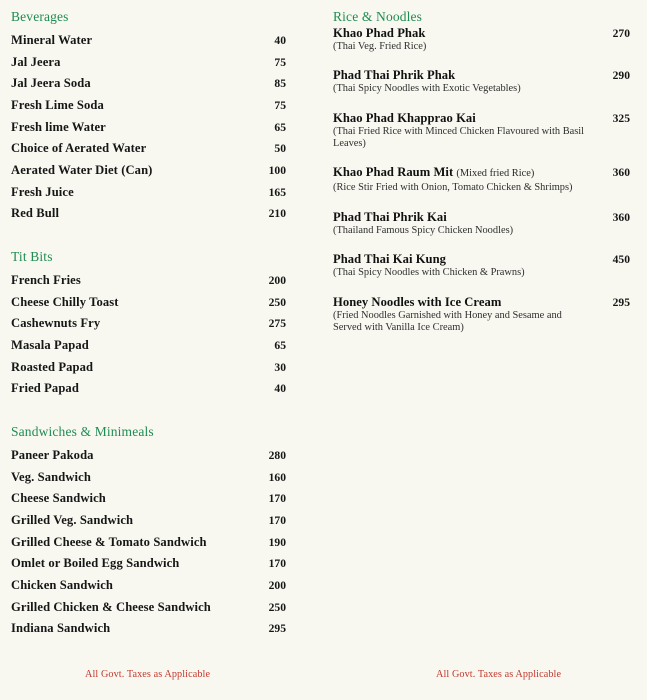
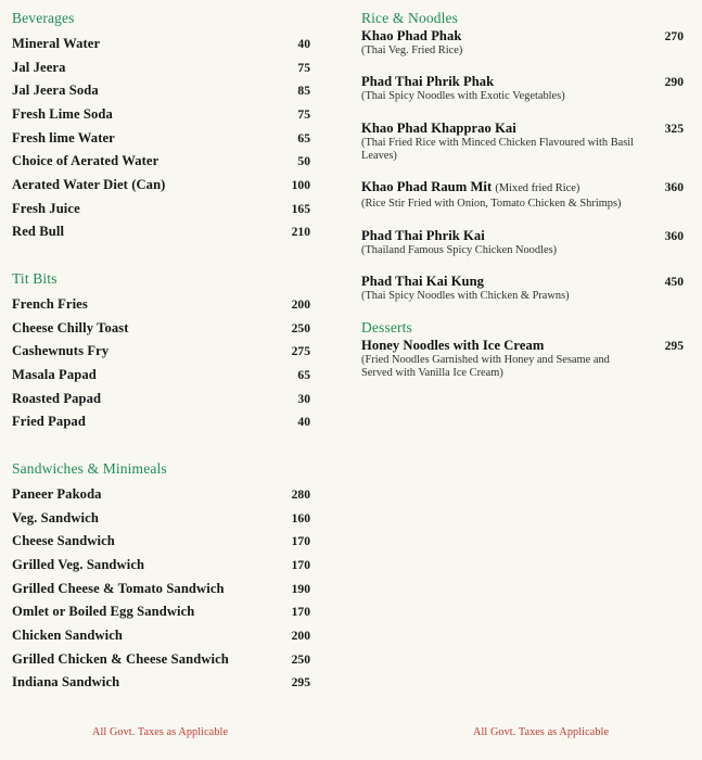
  Beverages
  Mineral Water
  40
  Jal Jeera
  75
  Jal Jeera Soda
  85
  Fresh Lime Soda
  75
  Fresh lime Water
  65
  Choice of Aerated Water
  50
  Aerated Water Diet (Can)
  100
  Fresh Juice
  165
  Red Bull
  210
  Tit Bits
  French Fries
  200
  Cheese Chilly Toast
  250
  Cashewnuts Fry
  275
  Masala Papad
  65
  Roasted Papad
  30
  Fried Papad
  40
  Sandwiches & Minimeals
  Paneer Pakoda
  280
  Veg. Sandwich
  160
  Cheese Sandwich
  170
  Grilled Veg. Sandwich
  170
  Grilled Cheese & Tomato Sandwich
  190
  Omlet or Boiled Egg Sandwich
  170
  Chicken Sandwich
  200
  Grilled Chicken & Cheese Sandwich
  250
  Indiana Sandwich
  295
  Rice & Noodles
  Khao Phad Phak
  (Thai Veg. Fried Rice)
  270
  Phad Thai Phrik Phak
  (Thai Spicy Noodles with Exotic Vegetables)
  290
  Khao Phad Khapprao Kai
  (Thai Fried Rice with Minced Chicken Flavoured with Basil Leaves)
  325
  Khao Phad Raum Mit (Mixed fried Rice)
  (Rice Stir Fried with Onion, Tomato Chicken & Shrimps)
  360
  Phad Thai Phrik Kai
  (Thailand Famous Spicy Chicken Noodles)
  360
  Phad Thai Kai Kung
  (Thai Spicy Noodles with Chicken & Prawns)
  450
+ Desserts
  Honey Noodles with Ice Cream
  (Fried Noodles Garnished with Honey and Sesame and Served with Vanilla Ice Cream)
  295
  All Govt. Taxes as Applicable
  All Govt. Taxes as Applicable
